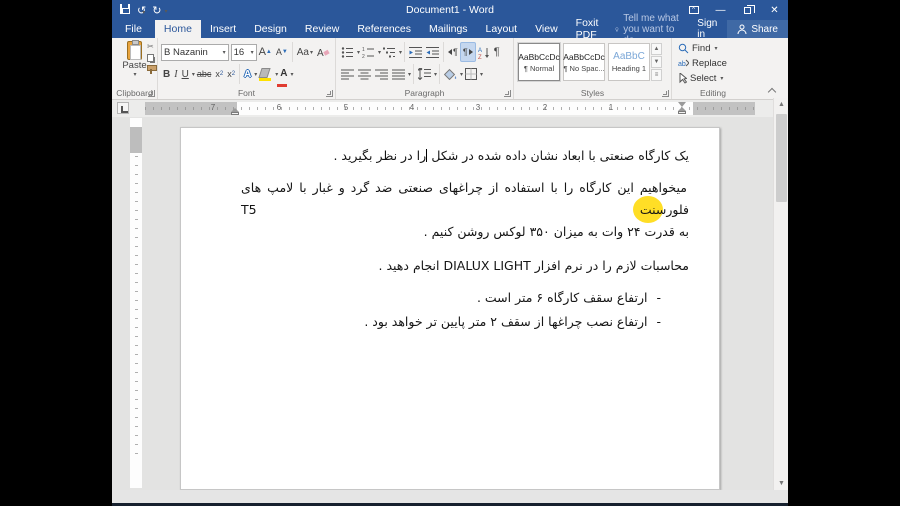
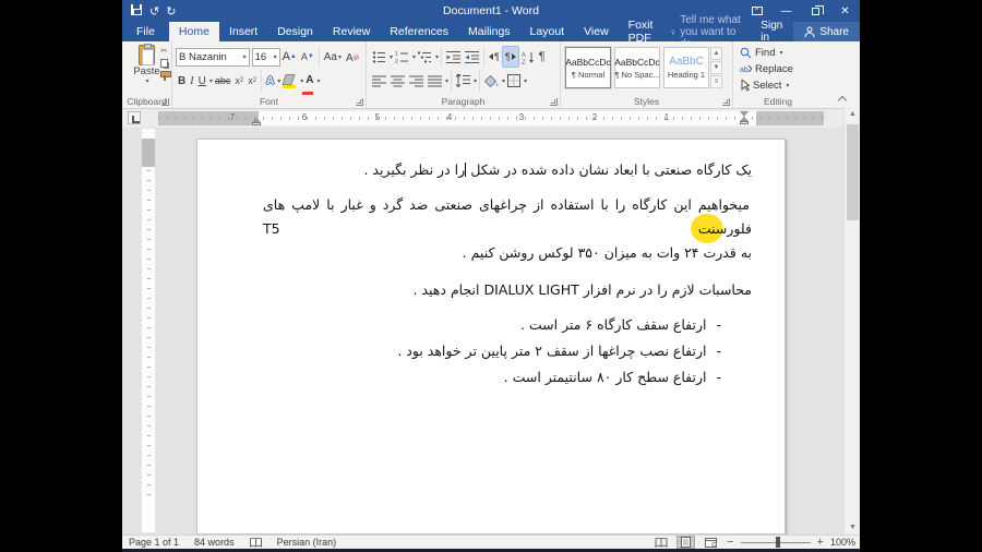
  ↻
  Document1 - Word
  —
  ✕
  File
  Home
  Insert
  Design
  Review
  References
  Mailings
  Layout
  View
  Foxit PDF
  Tell me what you want to
  Sign in
  Share
  Paste
  ✂
  Clipboard
  B Nazanin
  16
  A
  A
  Aa
  A
  B
  I
  U
  abc
  x
  x
  A
  A
  Font
  ¶
  ¶
  ¶
  Paragraph
  AaBbCcDc
  ¶ Normal
  AaBbCcDc
  ¶ No Spac...
  AaBbC
  Heading 1
  Styles
  Find
  Replace
  Select
  Editing
  7
  6
  5
  4
  3
  2
  1
  یک کارگاه صنعتی با ابعاد نشان داده شده در شکل را در نظر بگیرید .
  میخواهیم این کارگاه را با استفاده از چراغهای صنعتی ضد گرد و غبار با لامپ های فلورسنت T5
  به قدرت ۲۴ وات به میزان ۳۵۰ لوکس روشن کنیم .
  محاسبات لازم را در نرم افزار DIALUX LIGHT انجام دهید .
  -ارتفاع سقف کارگاه ۶ متر است .
  -ارتفاع نصب چراغها از سقف ۲ متر پایین تر خواهد بود .
+ -ارتفاع سطح کار ۸۰ سانتیمتر است .
+ Page 1 of 1
+ 84 words
+ Persian (Iran)
+ −
+ +
+ 100%
